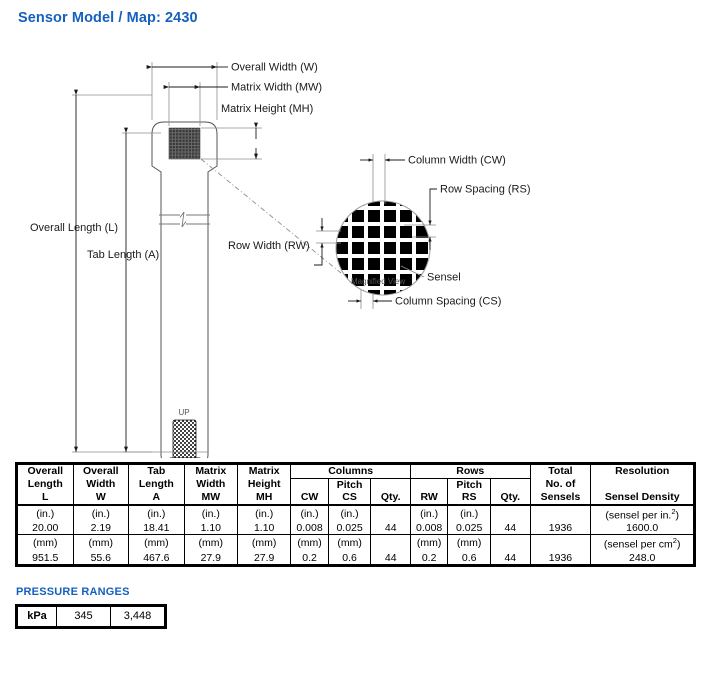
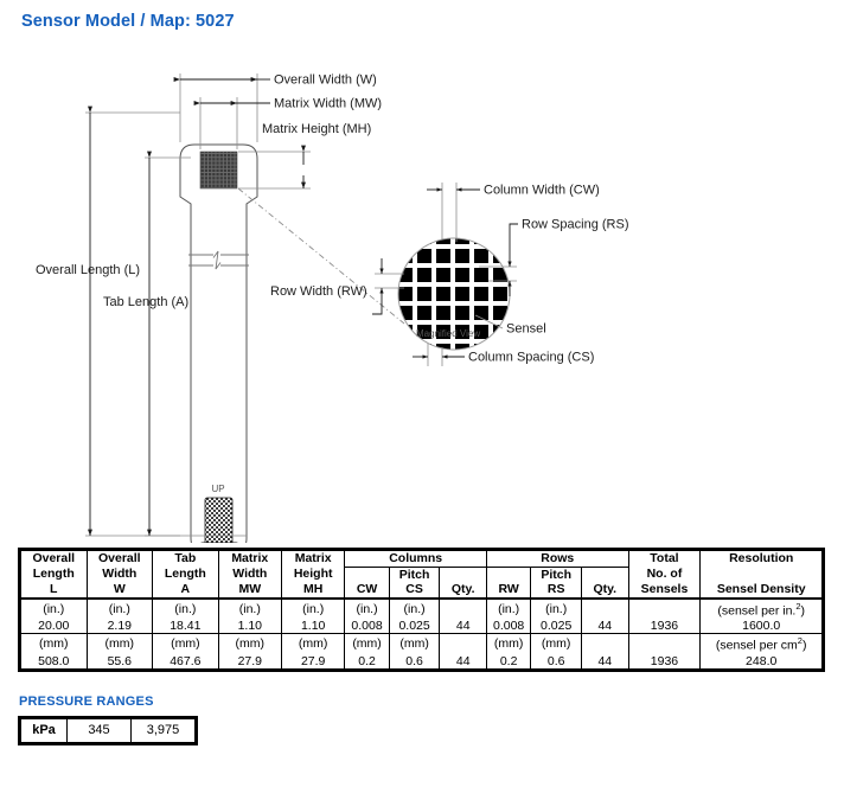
- Sensor Model / Map: 2430
+ Sensor Model / Map: 5027
  UP
  Overall Width (W)
  Matrix Width (MW)
  Matrix Height (MH)
  Overall Length (L)
  Tab Length (A)
  Column Width (CW)
  Row Spacing (RS)
  Sensel
  Column Spacing (CS)
  Row Width (RW)
  Magnified View
  Overall	Overall	Tab	Matrix	Matrix	Columns	Rows	Total	Resolution
  Length	Width	Length	Width	Height		Pitch			Pitch		No. of
  L	W	A	MW	MH	CW	CS	Qty.	RW	RS	Qty.	Sensels	Sensel Density
  (in.)	(in.)	(in.)	(in.)	(in.)	(in.)	(in.)		(in.)	(in.)			(sensel per in.2)
  20.00	2.19	18.41	1.10	1.10	0.008	0.025	44	0.008	0.025	44	1936	1600.0
  (mm)	(mm)	(mm)	(mm)	(mm)	(mm)	(mm)		(mm)	(mm)			(sensel per cm2)
- 951.5	55.6	467.6	27.9	27.9	0.2	0.6	44	0.2	0.6	44	1936	248.0
+ 508.0	55.6	467.6	27.9	27.9	0.2	0.6	44	0.2	0.6	44	1936	248.0
  PRESSURE RANGES
- kPa	345	3,448
+ kPa	345	3,975
